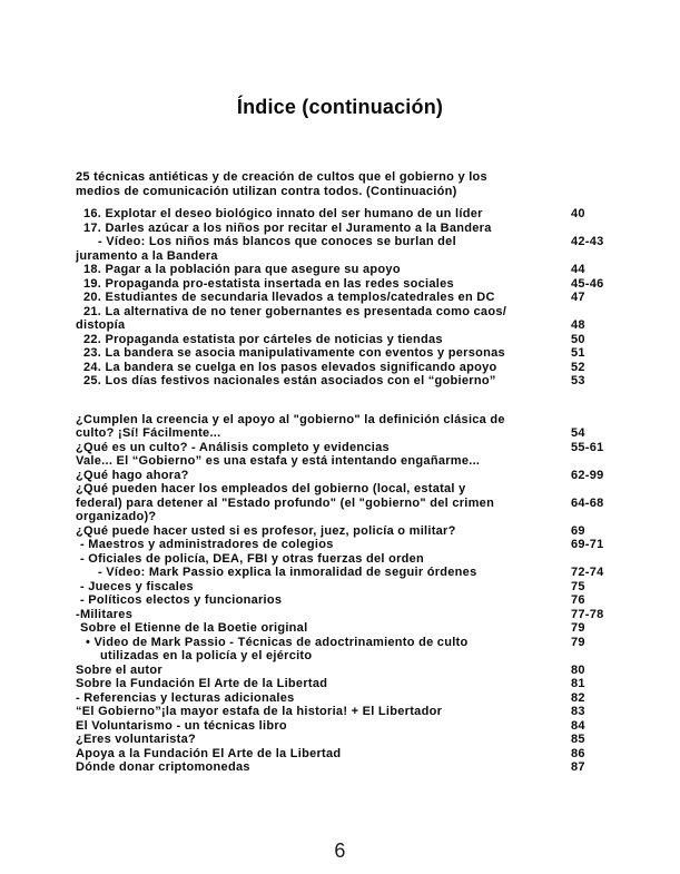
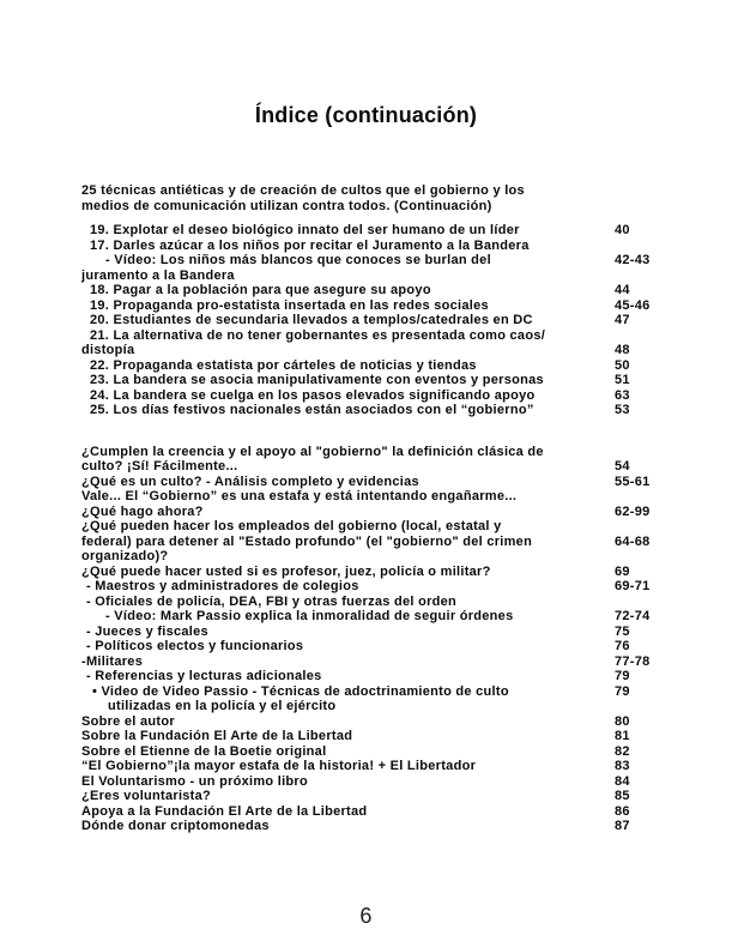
  Índice (continuación)
  25 técnicas antiéticas y de creación de cultos que el gobierno y los
  medios de comunicación utilizan contra todos. (Continuación)
- 16. Explotar el deseo biológico innato del ser humano de un líder
+ 19. Explotar el deseo biológico innato del ser humano de un líder
  40
  17. Darles azúcar a los niños por recitar el Juramento a la Bandera
  - Vídeo: Los niños más blancos que conoces se burlan del
  juramento a la Bandera
  42-43
  18. Pagar a la población para que asegure su apoyo
  44
  19. Propaganda pro-estatista insertada en las redes sociales
  45-46
  20. Estudiantes de secundaria llevados a templos/catedrales en DC
  47
  21. La alternativa de no tener gobernantes es presentada como caos/
  distopía
  48
  22. Propaganda estatista por cárteles de noticias y tiendas
  50
  23. La bandera se asocia manipulativamente con eventos y personas
  51
  24. La bandera se cuelga en los pasos elevados significando apoyo
- 52
+ 63
  25. Los días festivos nacionales están asociados con el “gobierno”
  53
  ¿Cumplen la creencia y el apoyo al "gobierno" la definición clásica de
  culto? ¡Sí! Fácilmente...
  54
  ¿Qué es un culto? - Análisis completo y evidencias
  55-61
  Vale... El “Gobierno” es una estafa y está intentando engañarme...
  ¿Qué hago ahora?
  62-99
  ¿Qué pueden hacer los empleados del gobierno (local, estatal y
  federal) para detener al "Estado profundo" (el "gobierno" del crimen
  organizado)?
  64-68
  ¿Qué puede hacer usted si es profesor, juez, policía o militar?
  69
  - Maestros y administradores de colegios
  69-71
  - Oficiales de policía, DEA, FBI y otras fuerzas del orden
  - Vídeo: Mark Passio explica la inmoralidad de seguir órdenes
  72-74
  - Jueces y fiscales
  75
  - Políticos electos y funcionarios
  76
  -Militares
  77-78
- Sobre el Etienne de la Boetie original
+ - Referencias y lecturas adicionales
  79
- • Video de Mark Passio - Técnicas de adoctrinamiento de culto
+ • Video de Video Passio - Técnicas de adoctrinamiento de culto
  utilizadas en la policía y el ejército
  79
  Sobre el autor
  80
  Sobre la Fundación El Arte de la Libertad
  81
- - Referencias y lecturas adicionales
+ Sobre el Etienne de la Boetie original
  82
  “El Gobierno”¡la mayor estafa de la historia! + El Libertador
  83
- El Voluntarismo - un técnicas libro
+ El Voluntarismo - un próximo libro
  84
  ¿Eres voluntarista?
  85
  Apoya a la Fundación El Arte de la Libertad
  86
  Dónde donar criptomonedas
  87
  6
